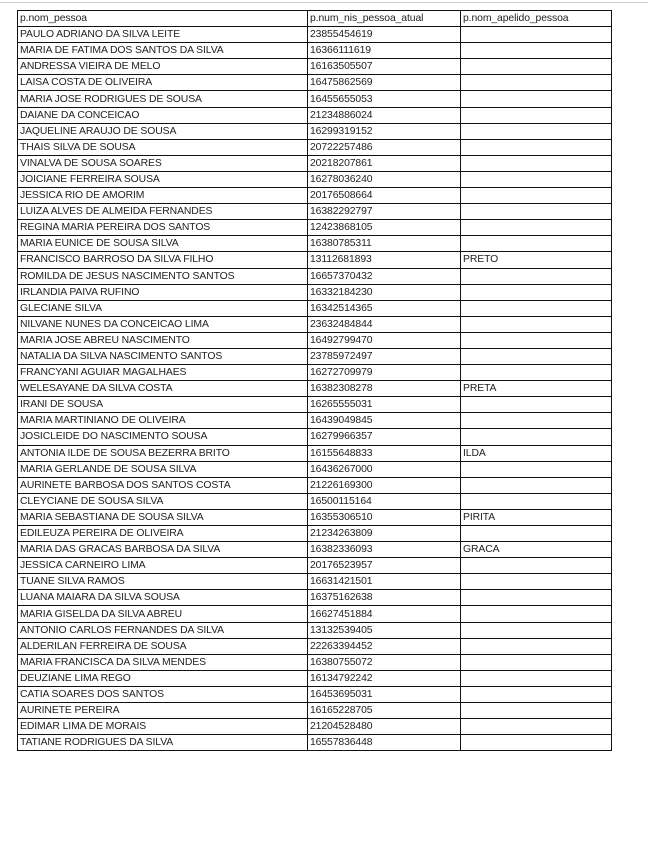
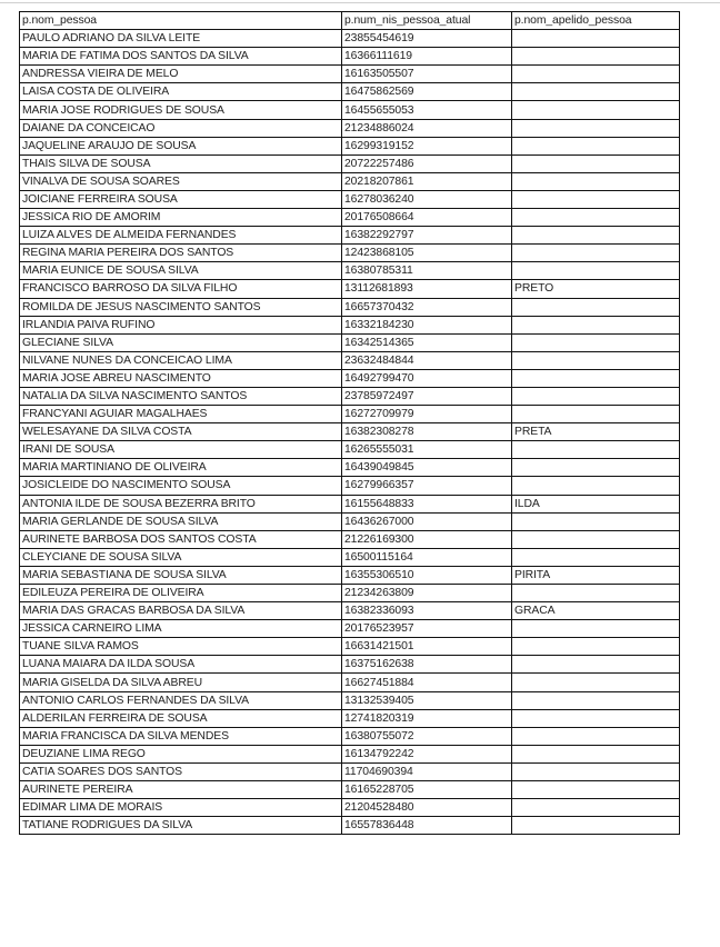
  p.nom_pessoa	p.num_nis_pessoa_atual	p.nom_apelido_pessoa
  PAULO ADRIANO DA SILVA LEITE	23855454619
  MARIA DE FATIMA DOS SANTOS DA SILVA	16366111619
  ANDRESSA VIEIRA DE MELO	16163505507
  LAISA COSTA DE OLIVEIRA	16475862569
  MARIA JOSE RODRIGUES DE SOUSA	16455655053
  DAIANE DA CONCEICAO	21234886024
  JAQUELINE ARAUJO DE SOUSA	16299319152
  THAIS SILVA DE SOUSA	20722257486
  VINALVA DE SOUSA SOARES	20218207861
  JOICIANE FERREIRA SOUSA	16278036240
  JESSICA RIO DE AMORIM	20176508664
  LUIZA ALVES DE ALMEIDA FERNANDES	16382292797
  REGINA MARIA PEREIRA DOS SANTOS	12423868105
  MARIA EUNICE DE SOUSA SILVA	16380785311
  FRANCISCO BARROSO DA SILVA FILHO	13112681893	PRETO
  ROMILDA DE JESUS NASCIMENTO SANTOS	16657370432
  IRLANDIA PAIVA RUFINO	16332184230
  GLECIANE SILVA	16342514365
  NILVANE NUNES DA CONCEICAO LIMA	23632484844
  MARIA JOSE ABREU NASCIMENTO	16492799470
  NATALIA DA SILVA NASCIMENTO SANTOS	23785972497
  FRANCYANI AGUIAR MAGALHAES	16272709979
  WELESAYANE DA SILVA COSTA	16382308278	PRETA
  IRANI DE SOUSA	16265555031
  MARIA MARTINIANO DE OLIVEIRA	16439049845
  JOSICLEIDE DO NASCIMENTO SOUSA	16279966357
  ANTONIA ILDE DE SOUSA BEZERRA BRITO	16155648833	ILDA
  MARIA GERLANDE DE SOUSA SILVA	16436267000
  AURINETE BARBOSA DOS SANTOS COSTA	21226169300
  CLEYCIANE DE SOUSA SILVA	16500115164
  MARIA SEBASTIANA DE SOUSA SILVA	16355306510	PIRITA
  EDILEUZA PEREIRA DE OLIVEIRA	21234263809
  MARIA DAS GRACAS BARBOSA DA SILVA	16382336093	GRACA
  JESSICA CARNEIRO LIMA	20176523957
  TUANE SILVA RAMOS	16631421501
- LUANA MAIARA DA SILVA SOUSA	16375162638
+ LUANA MAIARA DA ILDA SOUSA	16375162638
  MARIA GISELDA DA SILVA ABREU	16627451884
  ANTONIO CARLOS FERNANDES DA SILVA	13132539405
- ALDERILAN FERREIRA DE SOUSA	22263394452
+ ALDERILAN FERREIRA DE SOUSA	12741820319
  MARIA FRANCISCA DA SILVA MENDES	16380755072
  DEUZIANE LIMA REGO	16134792242
- CATIA SOARES DOS SANTOS	16453695031
+ CATIA SOARES DOS SANTOS	11704690394
  AURINETE PEREIRA	16165228705
  EDIMAR LIMA DE MORAIS	21204528480
  TATIANE RODRIGUES DA SILVA	16557836448
